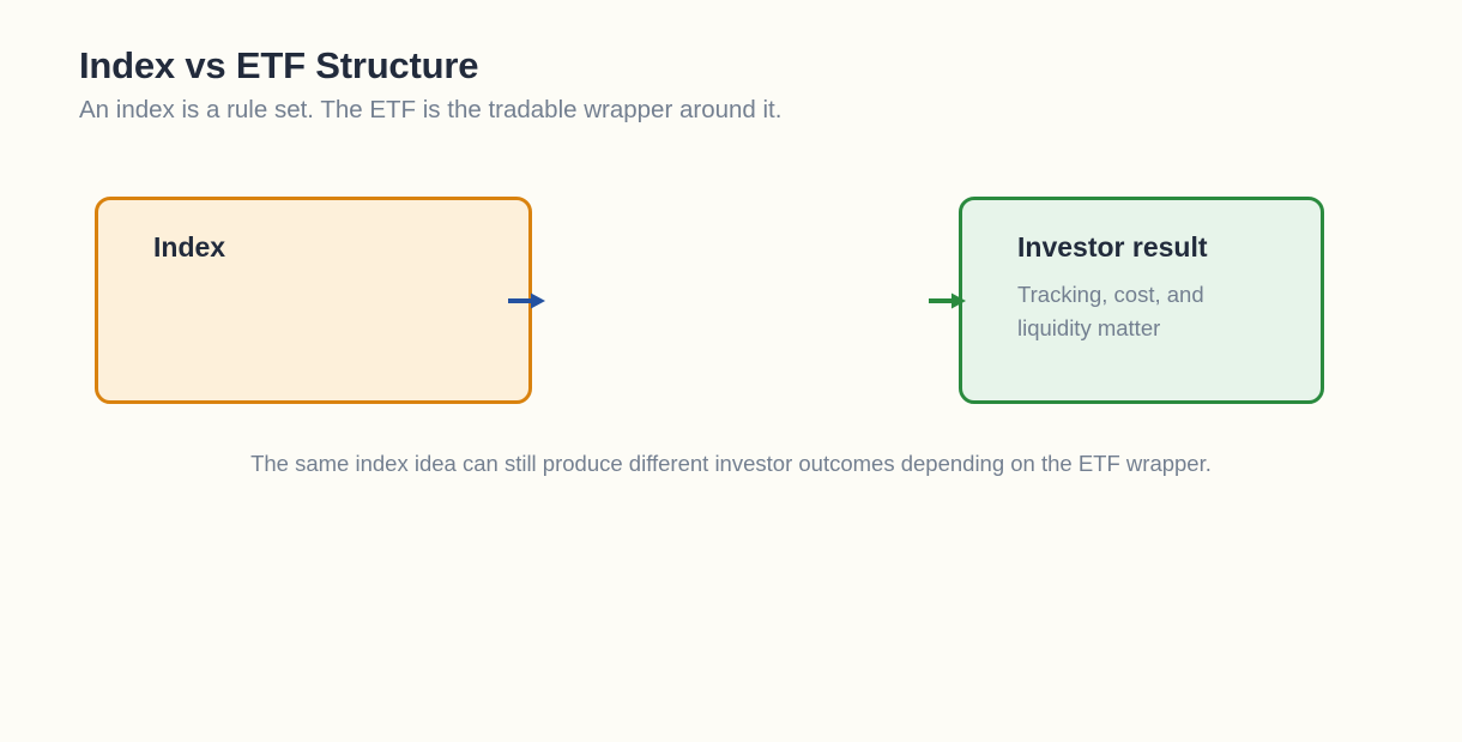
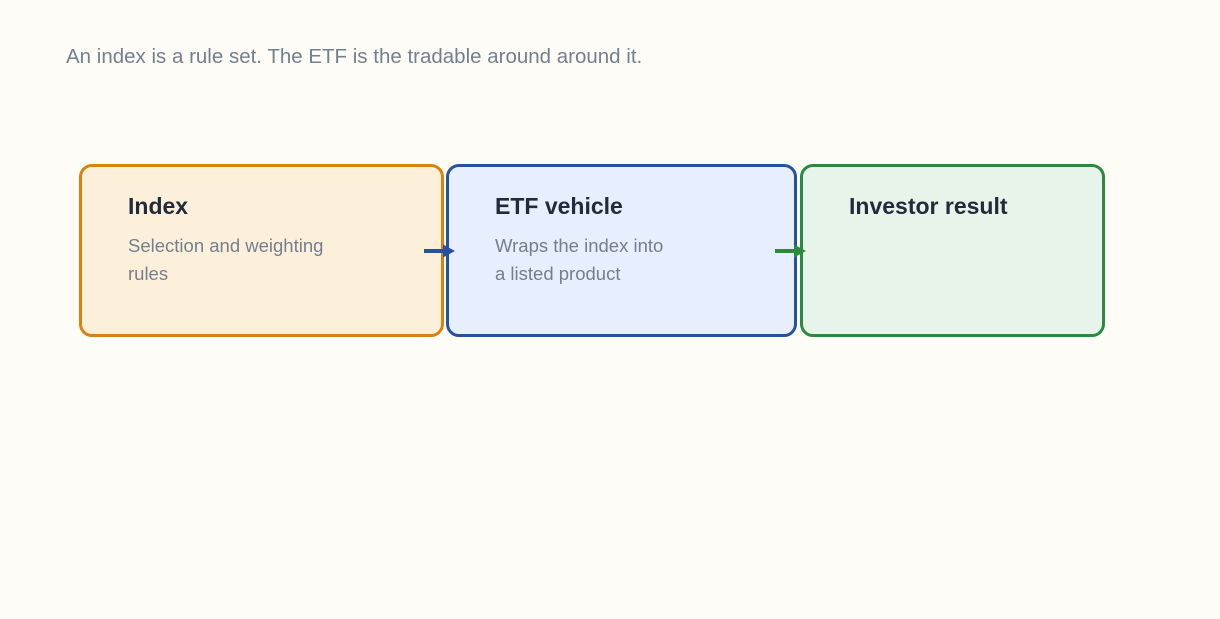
- Index vs ETF Structure
- An index is a rule set. The ETF is the tradable wrapper around it.
+ An index is a rule set. The ETF is the tradable around around it.
  Index
+ Selection and weighting
+ rules
+ ETF vehicle
+ Wraps the index into
+ a listed product
  Investor result
- Tracking, cost, and
- liquidity matter
- The same index idea can still produce different investor outcomes depending on the ETF wrapper.
